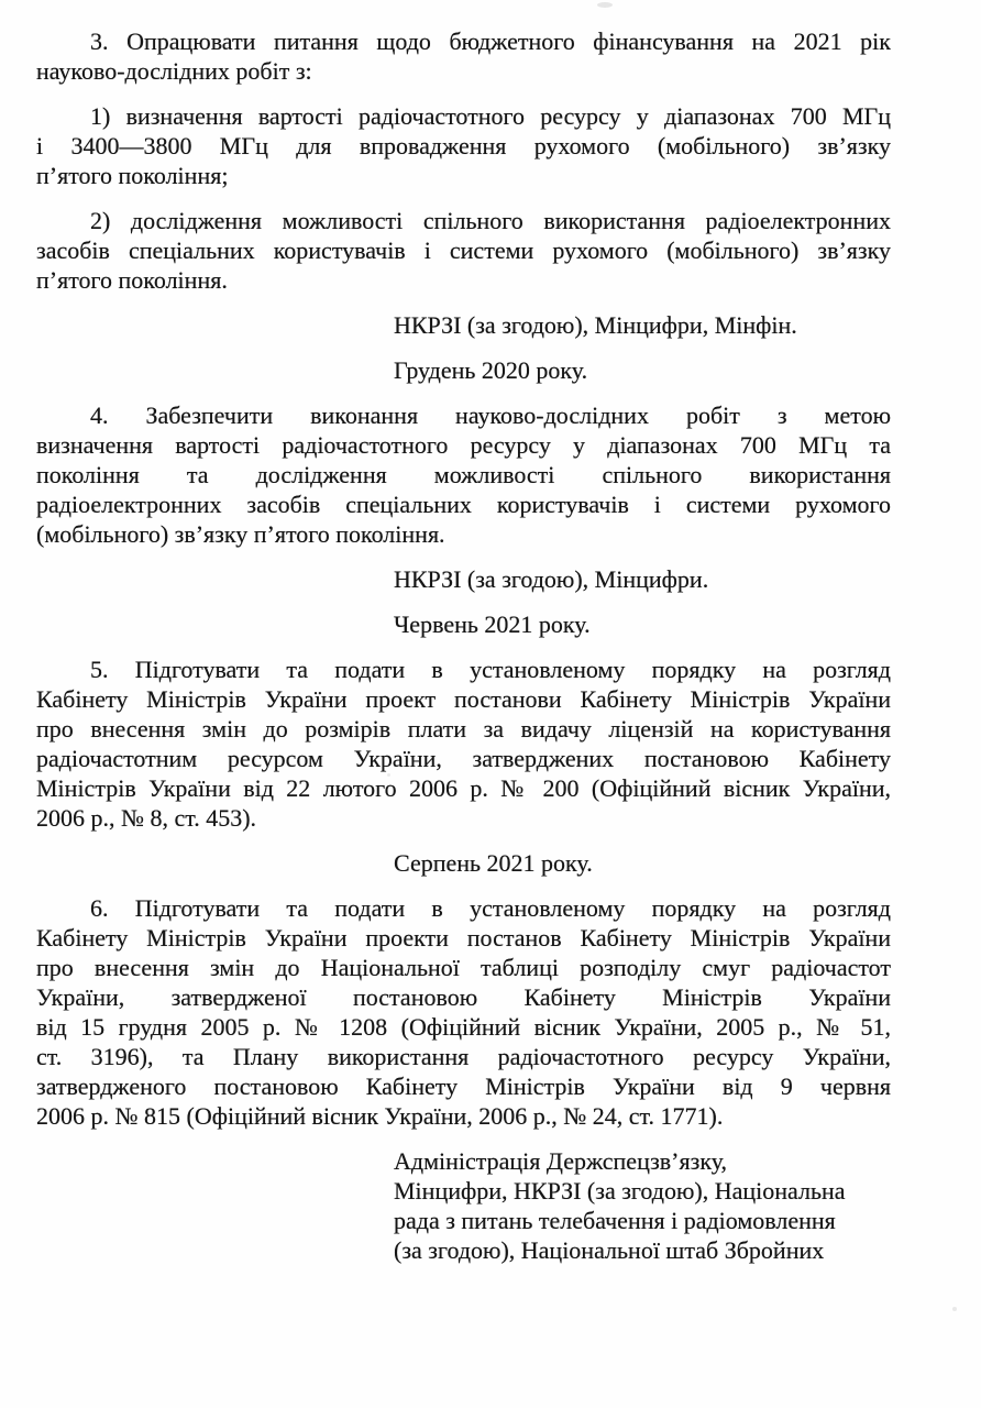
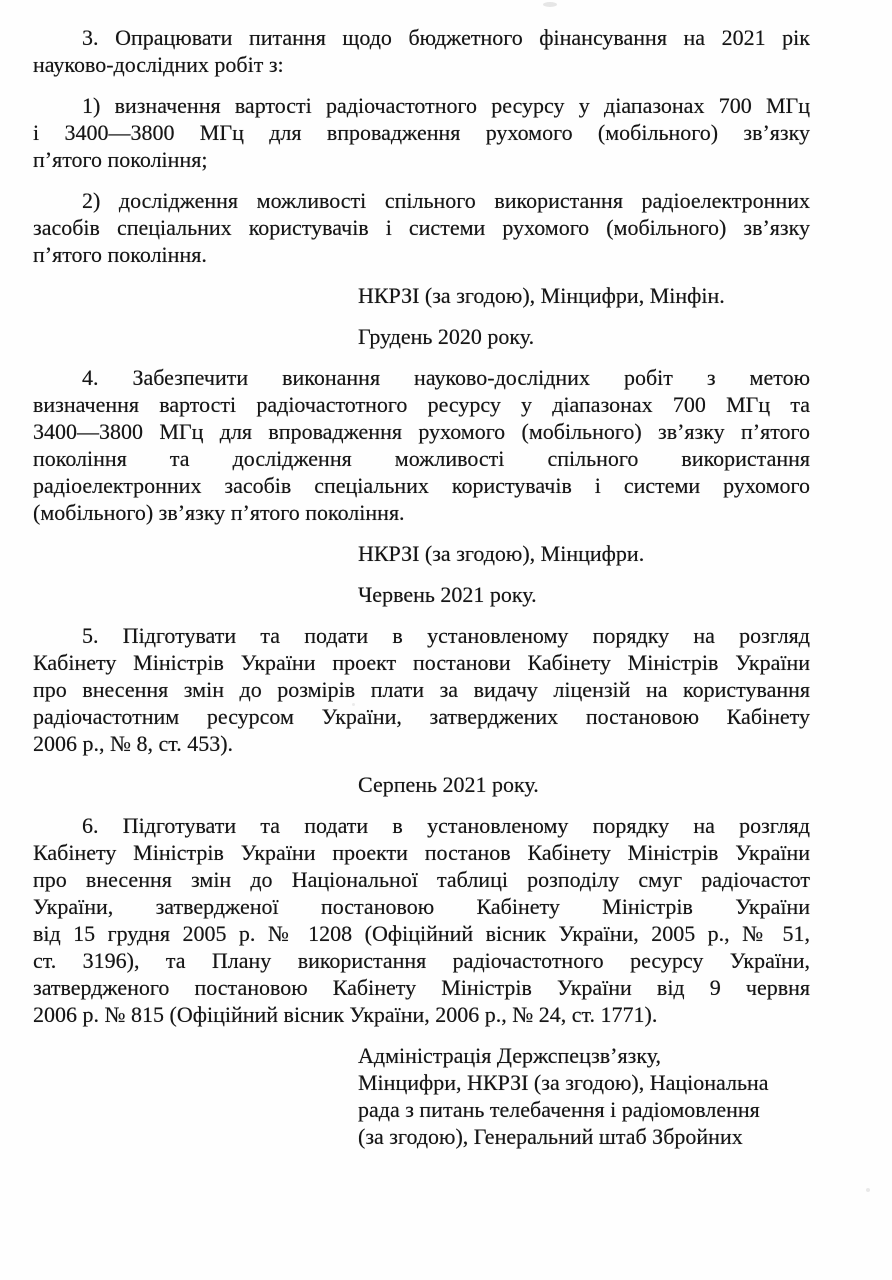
  3. Опрацювати питання щодо бюджетного фінансування на 2021 рік
  науково-дослідних робіт з:
  1) визначення вартості радіочастотного ресурсу у діапазонах 700 МГц
  і 3400—3800 МГц для впровадження рухомого (мобільного) зв’язку
  п’ятого покоління;
  2) дослідження можливості спільного використання радіоелектронних
  засобів спеціальних користувачів і системи рухомого (мобільного) зв’язку
  п’ятого покоління.
  НКРЗІ (за згодою), Мінцифри, Мінфін.
  Грудень 2020 року.
  4. Забезпечити виконання науково-дослідних робіт з метою
  визначення вартості радіочастотного ресурсу у діапазонах 700 МГц та
+ 3400—3800 МГц для впровадження рухомого (мобільного) зв’язку п’ятого
  покоління та дослідження можливості спільного використання
  радіоелектронних засобів спеціальних користувачів і системи рухомого
  (мобільного) зв’язку п’ятого покоління.
  НКРЗІ (за згодою), Мінцифри.
  Червень 2021 року.
  5. Підготувати та подати в установленому порядку на розгляд
  Кабінету Міністрів України проект постанови Кабінету Міністрів України
  про внесення змін до розмірів плати за видачу ліцензій на користування
  радіочастотним ресурсом України, затверджених постановою Кабінету
- Міністрів України від 22 лютого 2006 р. № 200 (Офіційний вісник України,
  2006 р., № 8, ст. 453).
  Серпень 2021 року.
  6. Підготувати та подати в установленому порядку на розгляд
  Кабінету Міністрів України проекти постанов Кабінету Міністрів України
  про внесення змін до Національної таблиці розподілу смуг радіочастот
  України, затвердженої постановою Кабінету Міністрів України
  від 15 грудня 2005 р. № 1208 (Офіційний вісник України, 2005 р., № 51,
  ст. 3196), та Плану використання радіочастотного ресурсу України,
  затвердженого постановою Кабінету Міністрів України від 9 червня
  2006 р. № 815 (Офіційний вісник України, 2006 р., № 24, ст. 1771).
  Адміністрація Держспецзв’язку,
  Мінцифри, НКРЗІ (за згодою), Національна
  рада з питань телебачення і радіомовлення
- (за згодою), Національної штаб Збройних
+ (за згодою), Генеральний штаб Збройних
